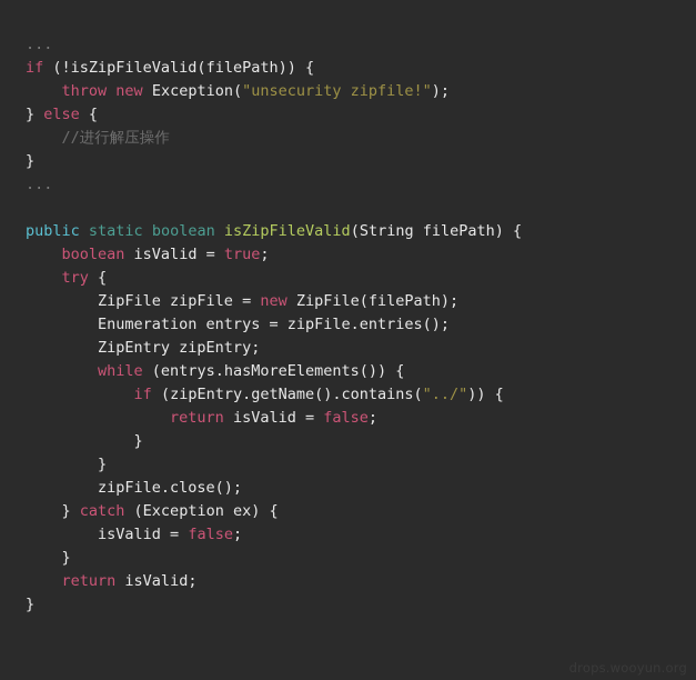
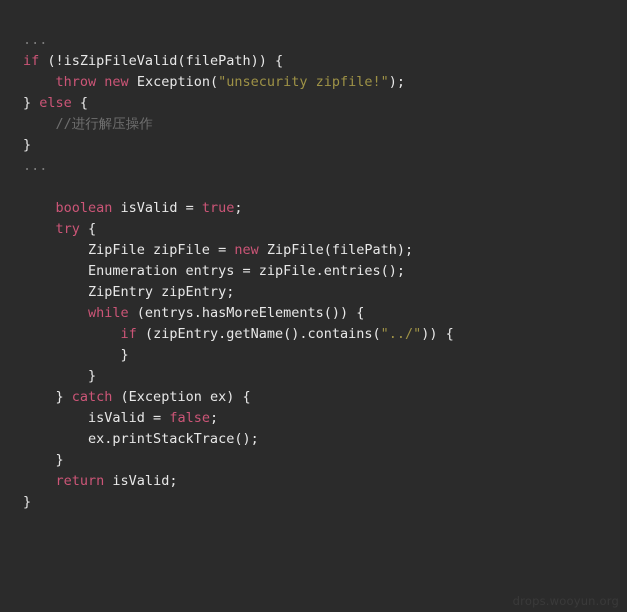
  ...
  if (!isZipFileValid(filePath)) {
  throw new Exception("unsecurity zipfile!");
  } else {
  //进行解压操作
  }
  ...
- public static boolean isZipFileValid(String filePath) {
  boolean isValid = true;
  try {
  ZipFile zipFile = new ZipFile(filePath);
  Enumeration entrys = zipFile.entries();
  ZipEntry zipEntry;
  while (entrys.hasMoreElements()) {
  if (zipEntry.getName().contains("../")) {
- return isValid = false;
  }
  }
- zipFile.close();
  } catch (Exception ex) {
  isValid = false;
+ ex.printStackTrace();
  }
  return isValid;
  }
